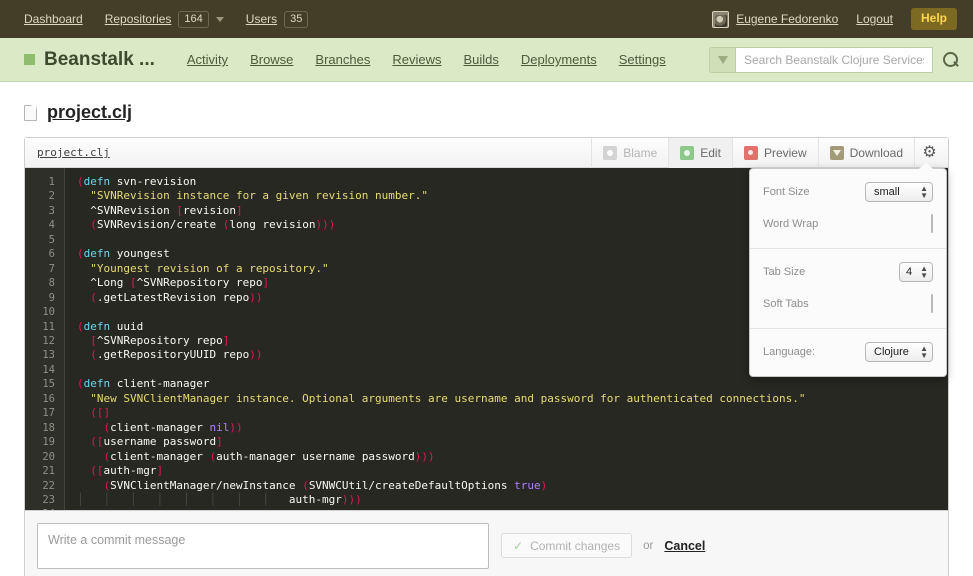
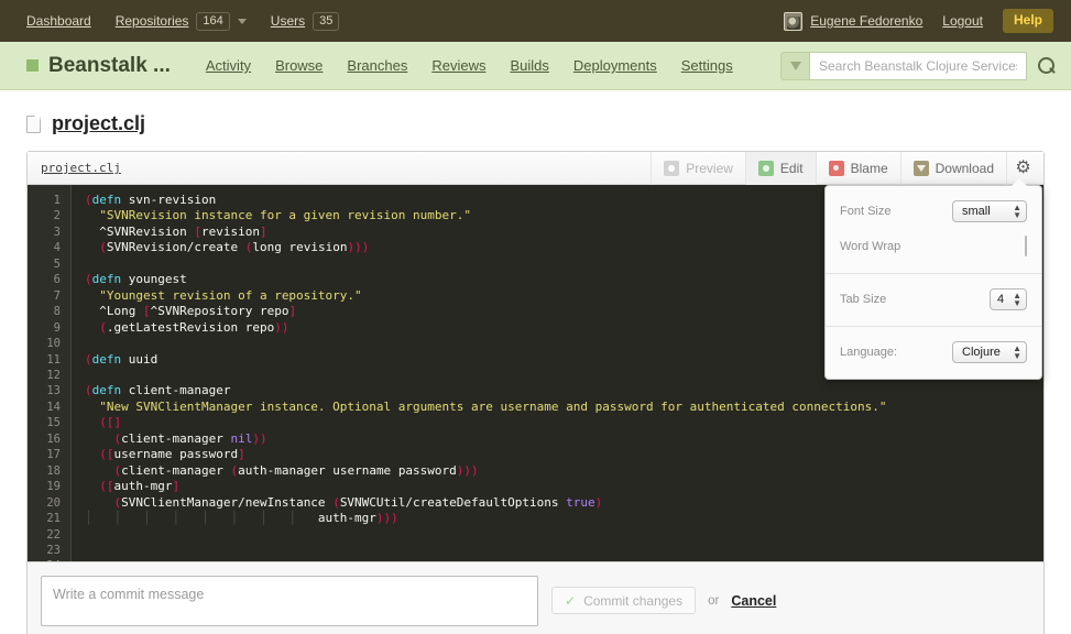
  Dashboard
  Repositories
  164
  Users
  35
  Eugene Fedorenko
  Logout
  Help
  Beanstalk ...
  Activity
  Browse
  Branches
  Reviews
  Builds
  Deployments
  Settings
  Search Beanstalk Clojure Service
  project.clj
  project.clj
- Blame
+ Preview
  Edit
- Preview
+ Blame
  Download
  ⚙
  Font Size
  small
  ▲
  ▼
  Word Wrap
  Tab Size
  4
  ▲
  ▼
- Soft Tabs
  Language:
  Clojure
  ▲
  ▼
  1
  2
  3
  4
  5
  6
  7
  8
  9
  10
  11
  12
  13
  14
  15
  16
  17
  18
  19
  20
  21
  22
  23
  (defn svn-revision
  "SVNRevision instance for a given revision number."
  ^SVNRevision [revision]
  (SVNRevision/create (long revision)))
  (defn youngest
  "Youngest revision of a repository."
  ^Long [^SVNRepository repo]
  (.getLatestRevision repo))
  (defn uuid
- [^SVNRepository repo]
- (.getRepositoryUUID repo))
  (defn client-manager
  "New SVNClientManager instance. Optional arguments are username and password for authenticated connections."
  ([]
  (client-manager nil))
  ([username password]
  (client-manager (auth-manager username password)))
  ([auth-mgr]
  (SVNClientManager/newInstance (SVNWCUtil/createDefaultOptions true)
  │ │ │ │ │ │ │ │ auth-mgr)))
  Write a commit message
  ✓
  Commit changes
  or
  Cancel
